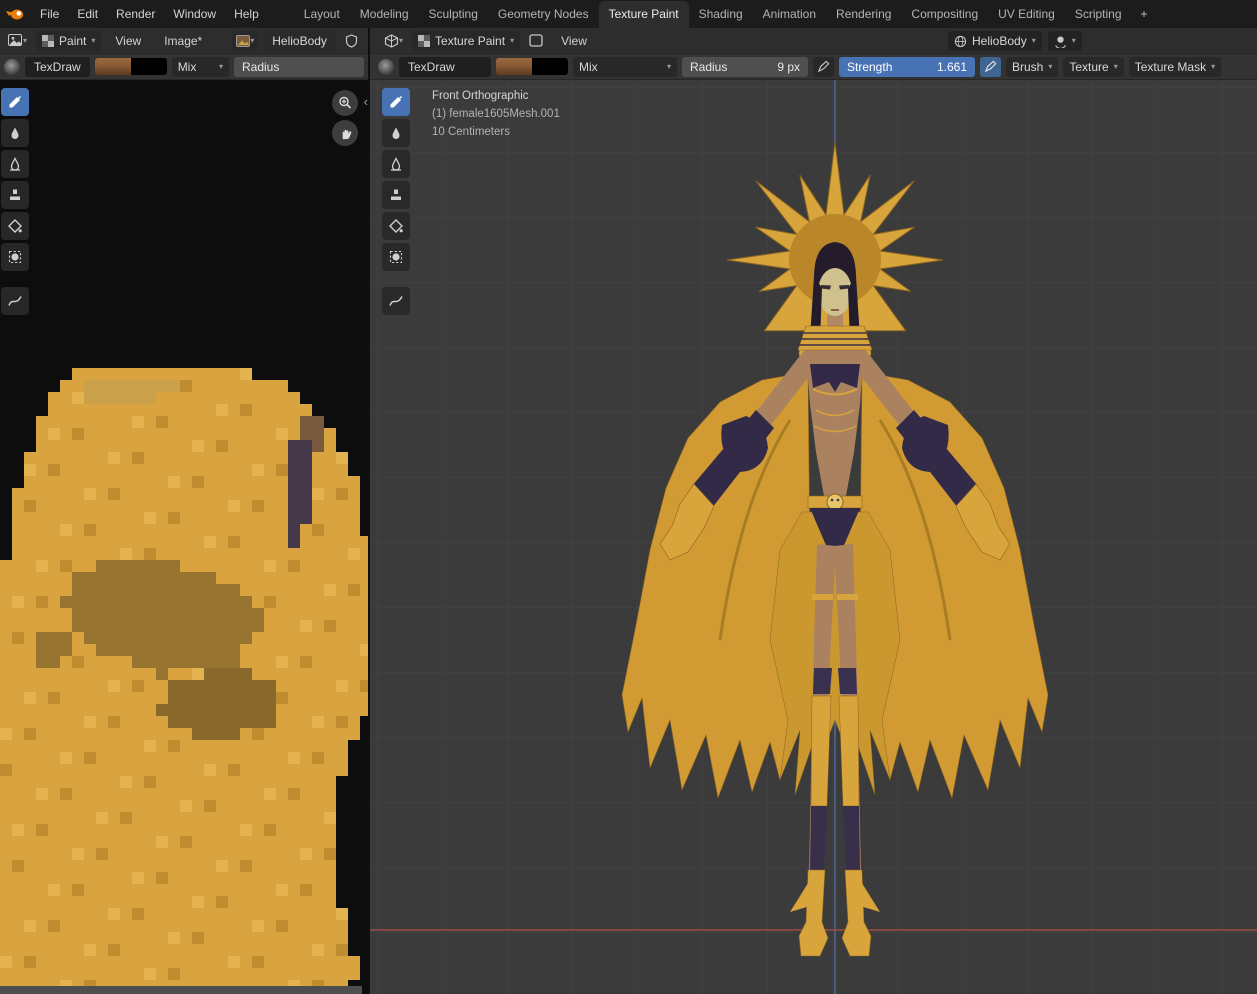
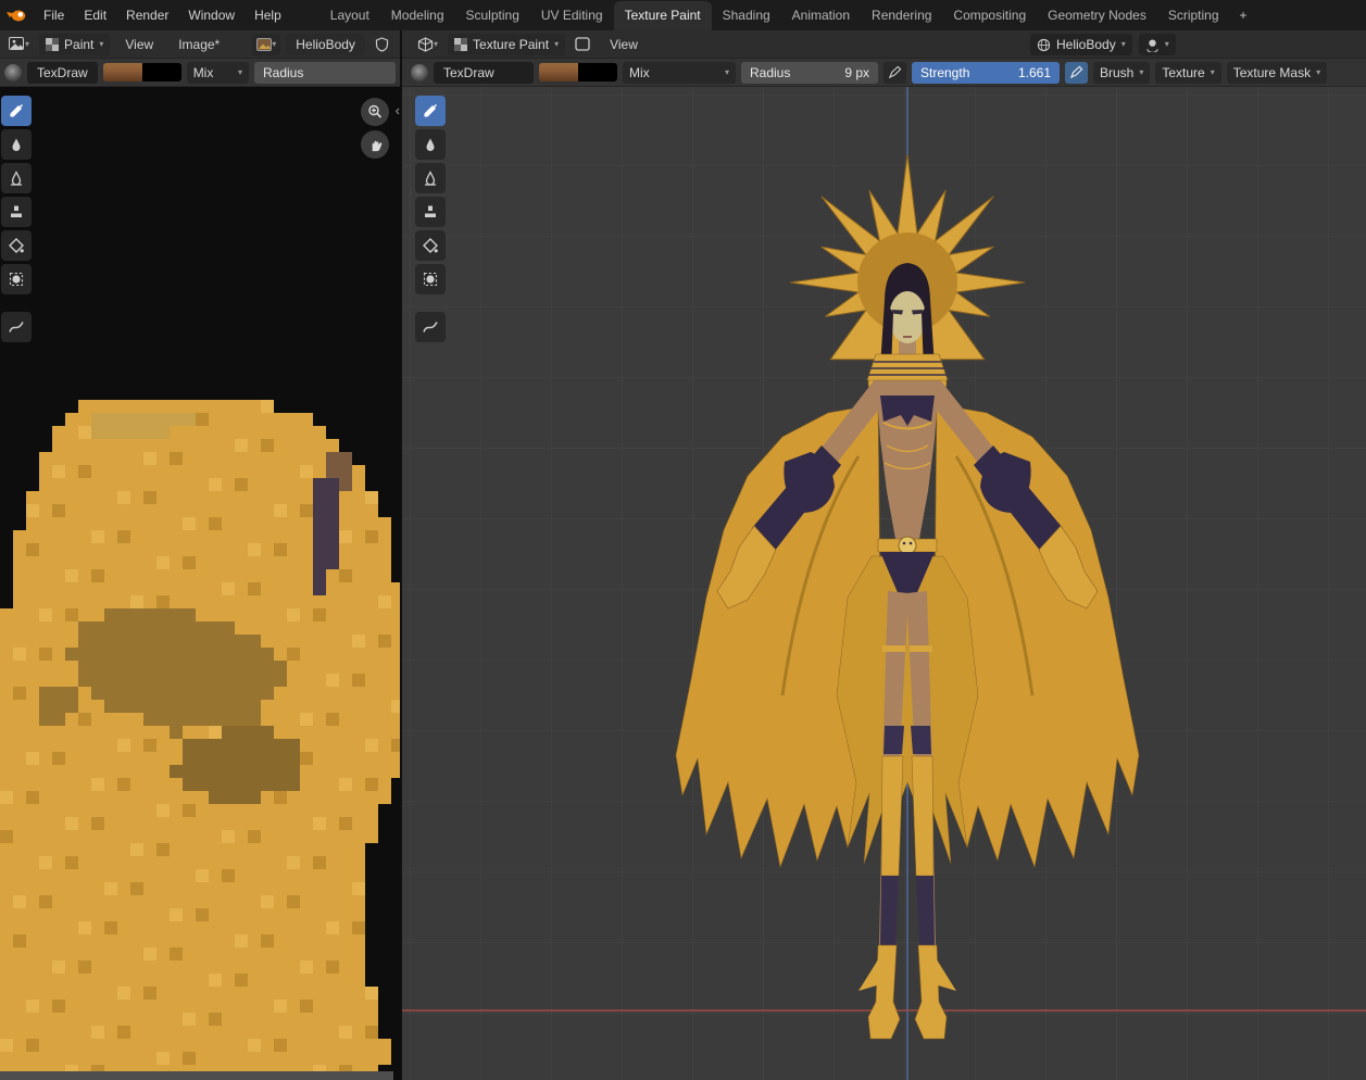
  File
  Edit
  Render
  Window
  Help
  Layout
  Modeling
  Sculpting
- Geometry Nodes
+ UV Editing
  Texture Paint
  Shading
  Animation
  Rendering
  Compositing
- UV Editing
+ Geometry Nodes
  Scripting
  +
  ▾
  Paint
  ▾
  View
  Image*
  ▾
  HelioBody
  TexDraw
  Mix
  ▾
  Radius
  ‹
  ▾
  Texture Paint
  ▾
  View
  HelioBody
  ▾
  ▾
  TexDraw
  Mix
  ▾
  Radius
  9 px
  Strength
  1.661
  Brush
  ▾
  Texture
  ▾
  Texture Mask
  ▾
- Front Orthographic
- (1) female1605Mesh.001
- 10 Centimeters
